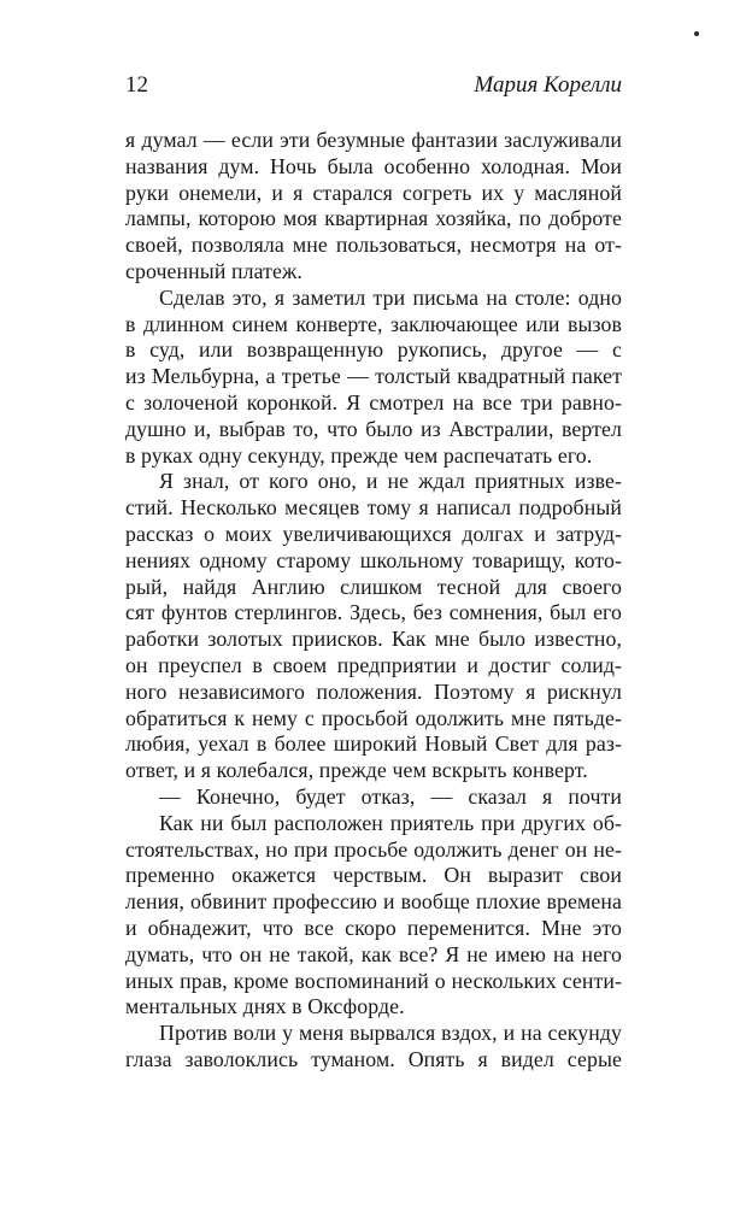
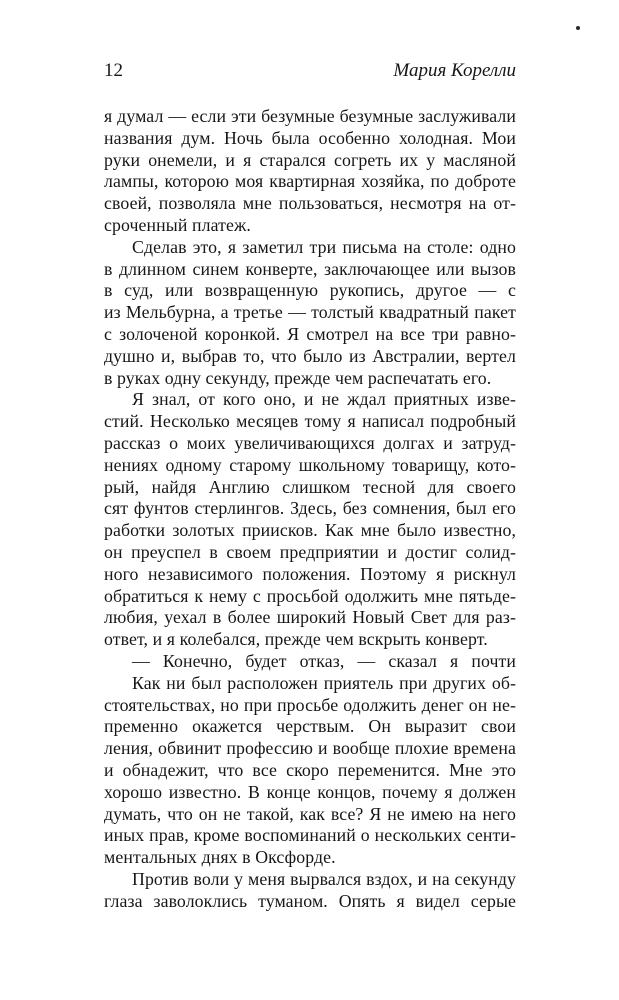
  12
  Мария Корелли
- я думал — если эти безумные фантазии заслуживали
+ я думал — если эти безумные безумные заслуживали
  названия дум. Ночь была особенно холодная. Мои
  руки онемели, и я старался согреть их у масляной
  лампы, которою моя квартирная хозяйка, по доброте
  своей, позволяла мне пользоваться, несмотря на от-
  сроченный платеж.
  Сделав это, я заметил три письма на столе: одно
  в длинном синем конверте, заключающее или вызов
  в суд, или возвращенную рукопись, другое — с
  из Мельбурна, а третье — толстый квадратный пакет
  с золоченой коронкой. Я смотрел на все три равно-
  душно и, выбрав то, что было из Австралии, вертел
  в руках одну секунду, прежде чем распечатать его.
  Я знал, от кого оно, и не ждал приятных изве-
  стий. Несколько месяцев тому я написал подробный
  рассказ о моих увеличивающихся долгах и затруд-
  нениях одному старому школьному товарищу, кото-
  рый, найдя Англию слишком тесной для своего
  сят фунтов стерлингов. Здесь, без сомнения, был его
  работки золотых приисков. Как мне было известно,
  он преуспел в своем предприятии и достиг солид-
  ного независимого положения. Поэтому я рискнул
  обратиться к нему с просьбой одолжить мне пятьде-
  любия, уехал в более широкий Новый Свет для раз-
  ответ, и я колебался, прежде чем вскрыть конверт.
  — Конечно, будет отказ, — сказал я почти
  Как ни был расположен приятель при других об-
  стоятельствах, но при просьбе одолжить денег он не-
  пременно окажется черствым. Он выразит свои
  ления, обвинит профессию и вообще плохие времена
  и обнадежит, что все скоро переменится. Мне это
+ хорошо известно. В конце концов, почему я должен
  думать, что он не такой, как все? Я не имею на него
  иных прав, кроме воспоминаний о нескольких сенти-
  ментальных днях в Оксфорде.
  Против воли у меня вырвался вздох, и на секунду
  глаза заволоклись туманом. Опять я видел серые
